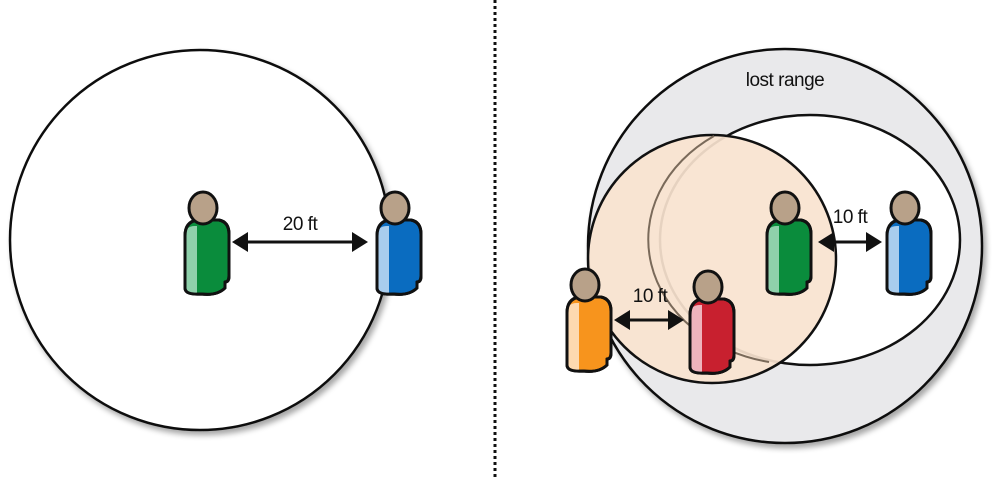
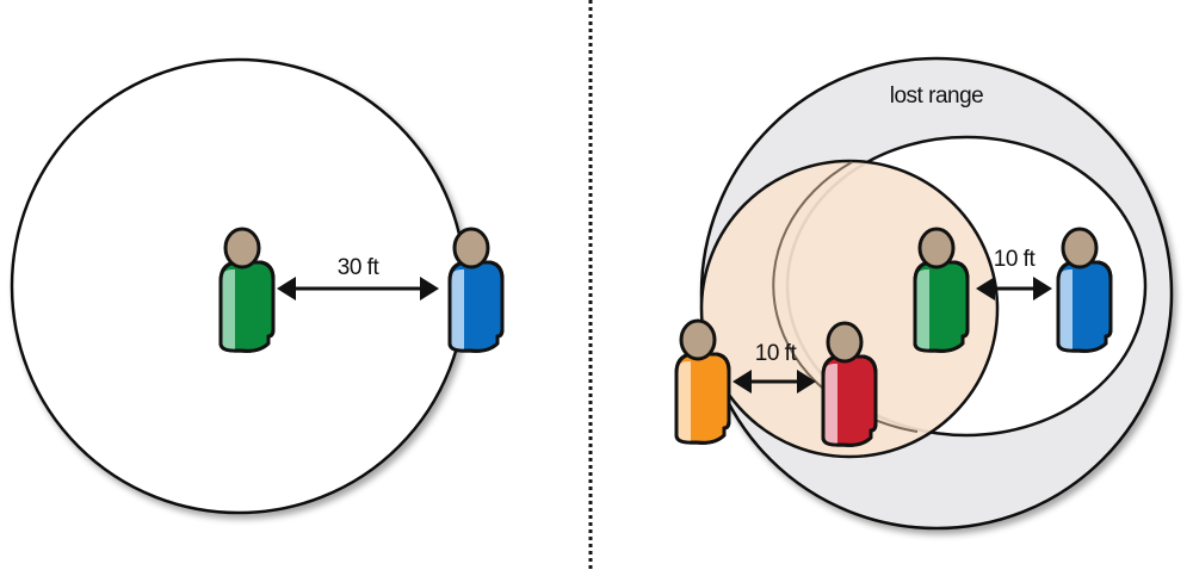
- 20 ft
+ 30 ft
  lost range
  10 ft
  10 ft
